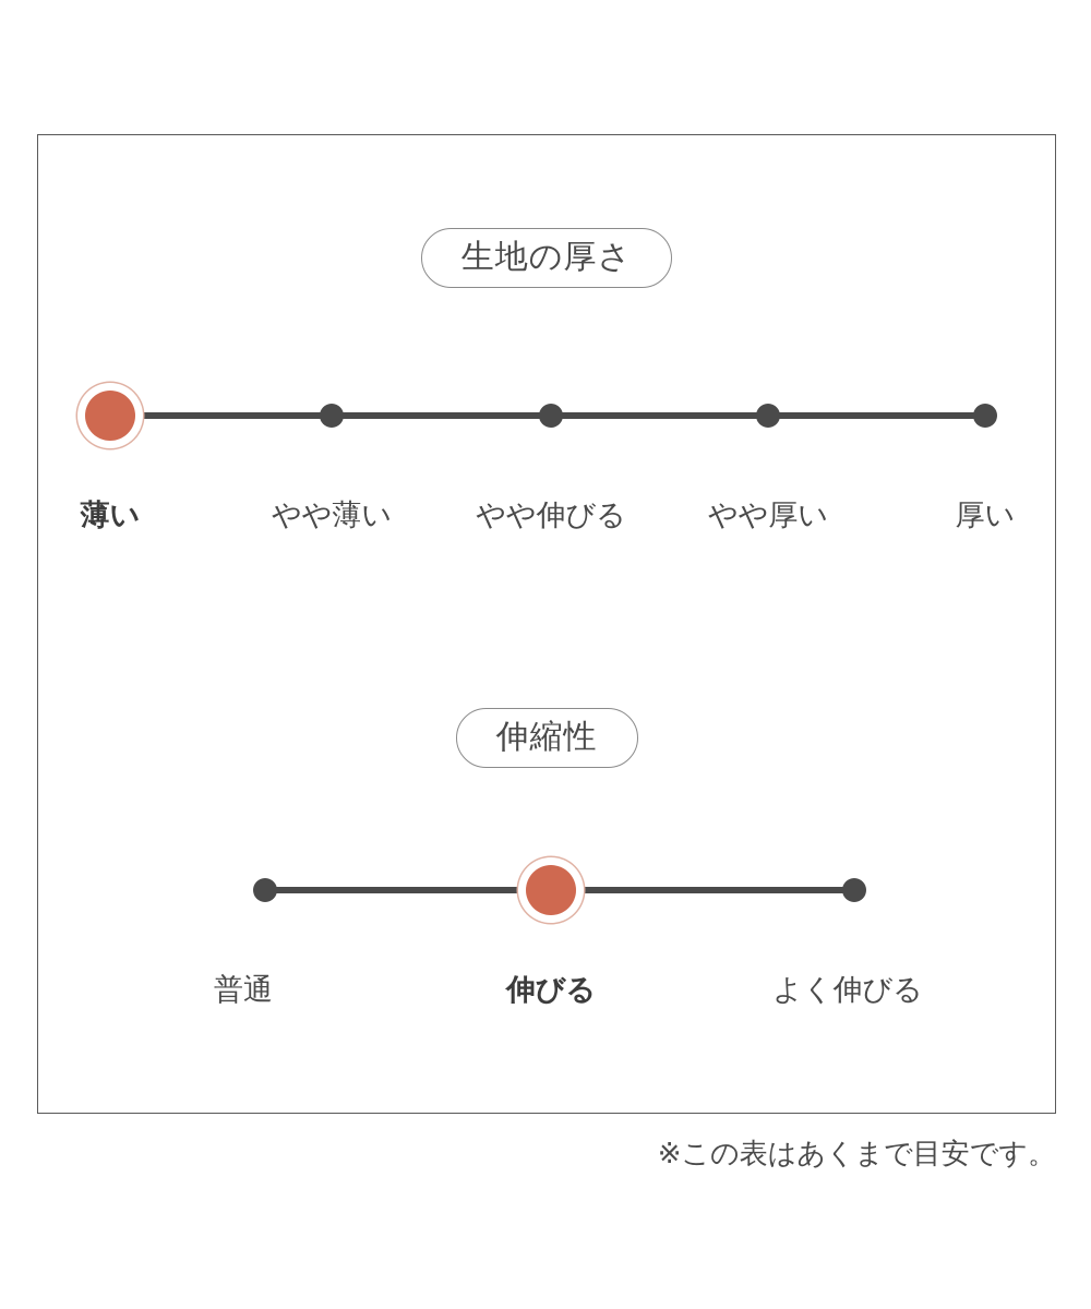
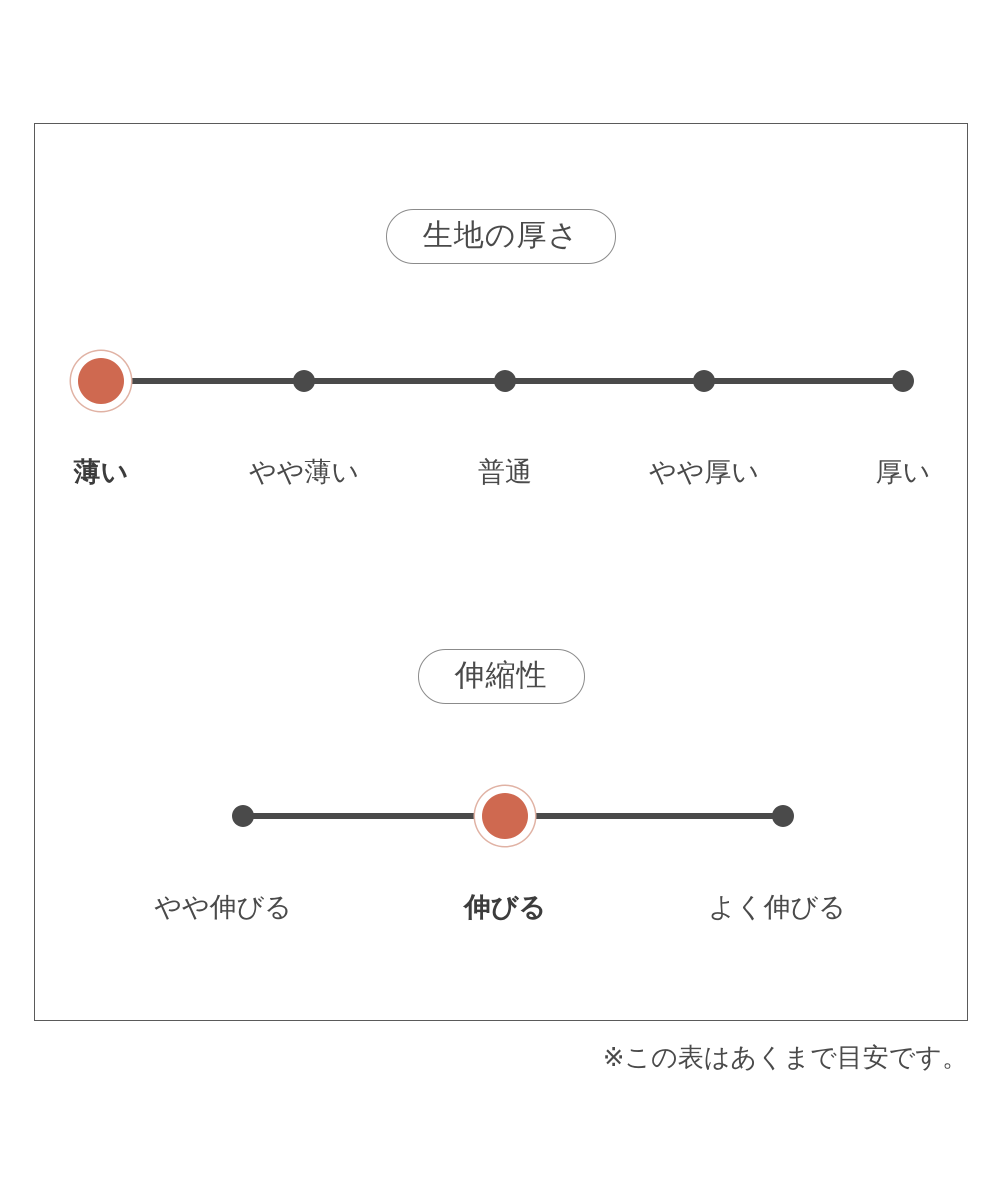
  生地の厚さ
  薄い
  やや薄い
- やや伸びる
+ 普通
  やや厚い
  厚い
  伸縮性
- 普通
+ やや伸びる
  伸びる
  よく伸びる
  ※この表はあくまで目安です。
